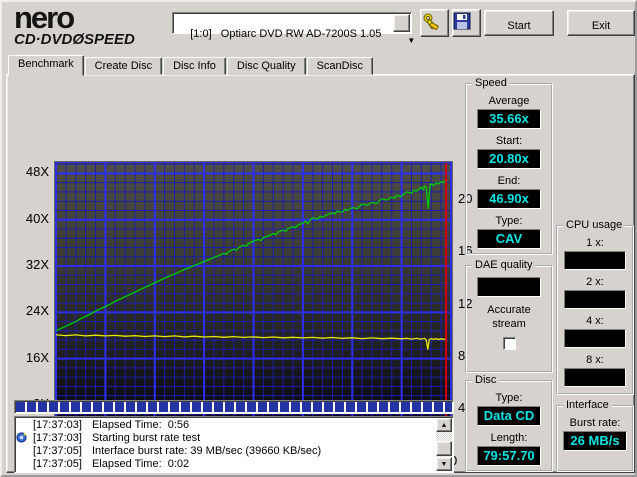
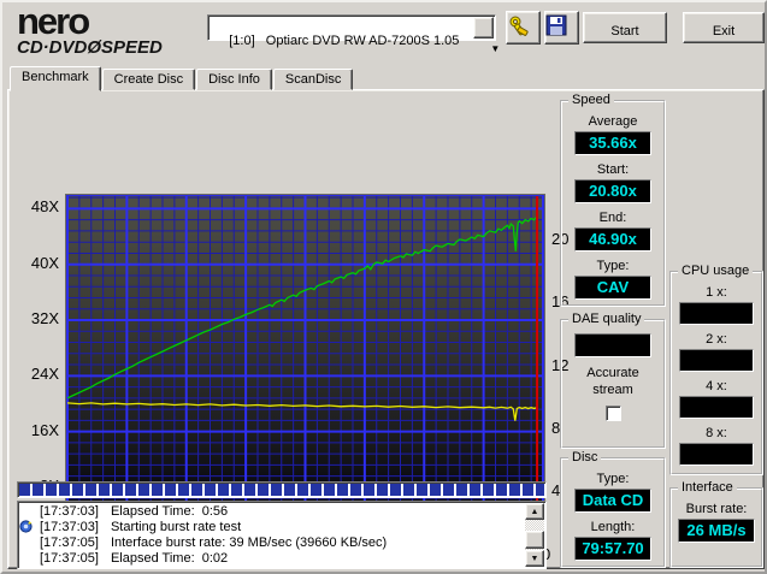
  nero
  CD·DVDØSPEED
  [1:0] Optiarc DVD RW AD-7200S 1.05
  ▼
  Start
  Exit
  Benchmark
  Create Disc
  Disc Info
- Disc Quality
  ScanDisc
  16X
  24X
  32X
  40X
  48X
  4
  8
  12
  16
  20
  Speed
  Average
  35.66x
  Start:
  20.80x
  End:
  46.90x
  Type:
  CAV
  DAE quality
  Accurate
  stream
  Disc
  Type:
  Data CD
  Length:
  79:57.70
  CPU usage
  1 x:
  2 x:
  4 x:
  8 x:
  Interface
  Burst rate:
  26 MB/s
  [17:37:03]
  Elapsed Time: 0:56
  [17:37:03]
  Starting burst rate test
  [17:37:05]
  Interface burst rate: 39 MB/sec (39660 KB/sec)
  [17:37:05]
  Elapsed Time: 0:02
